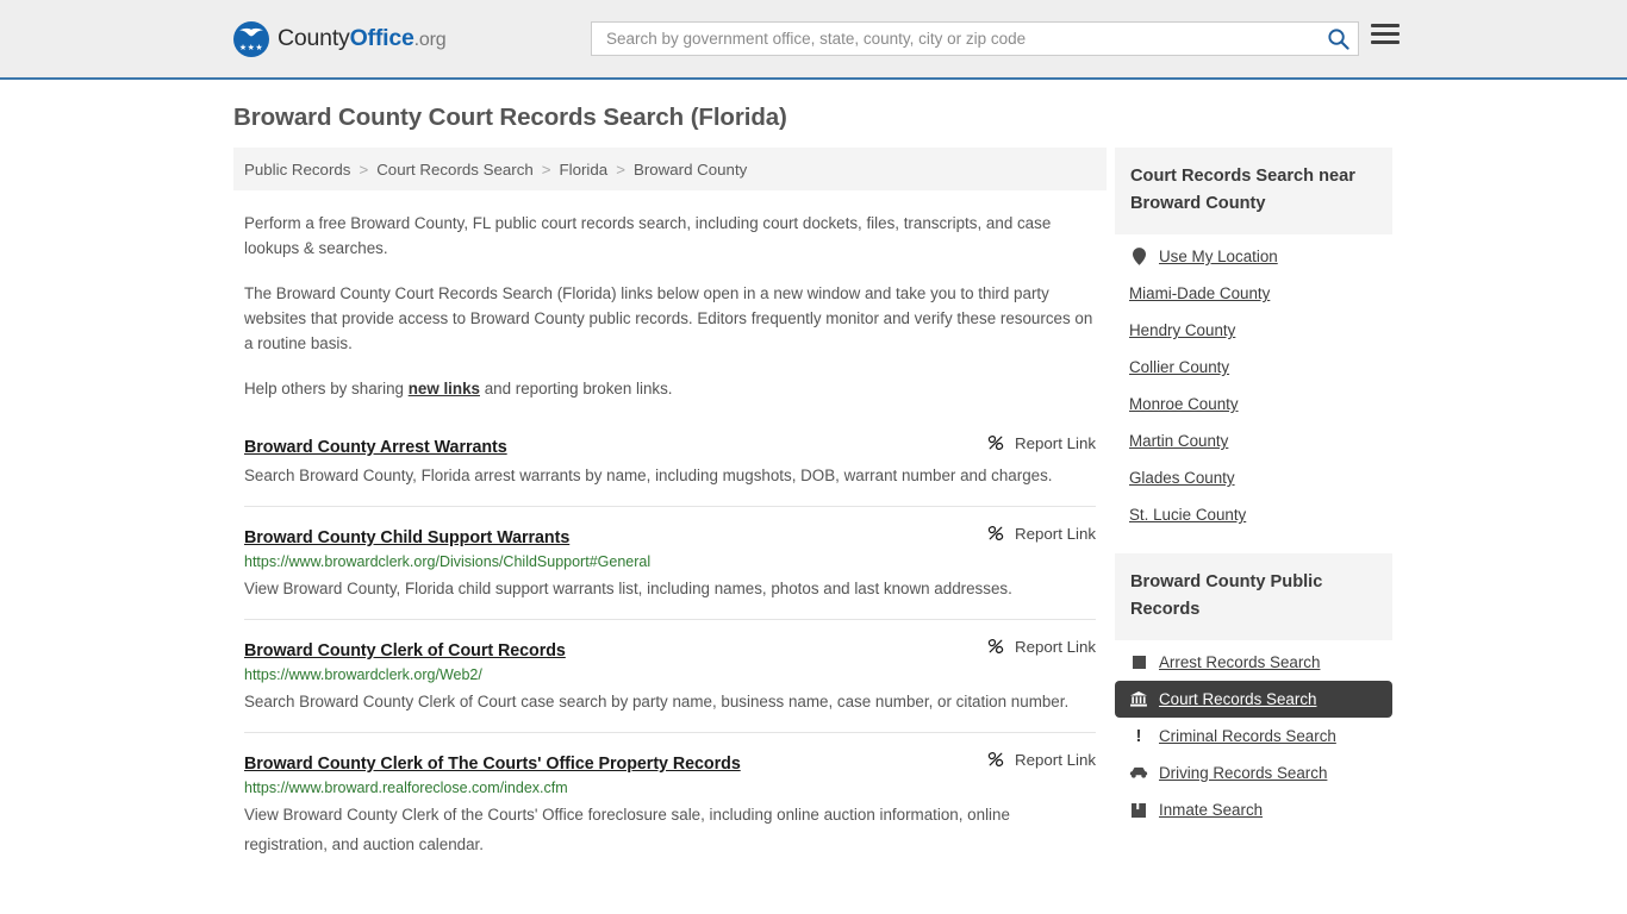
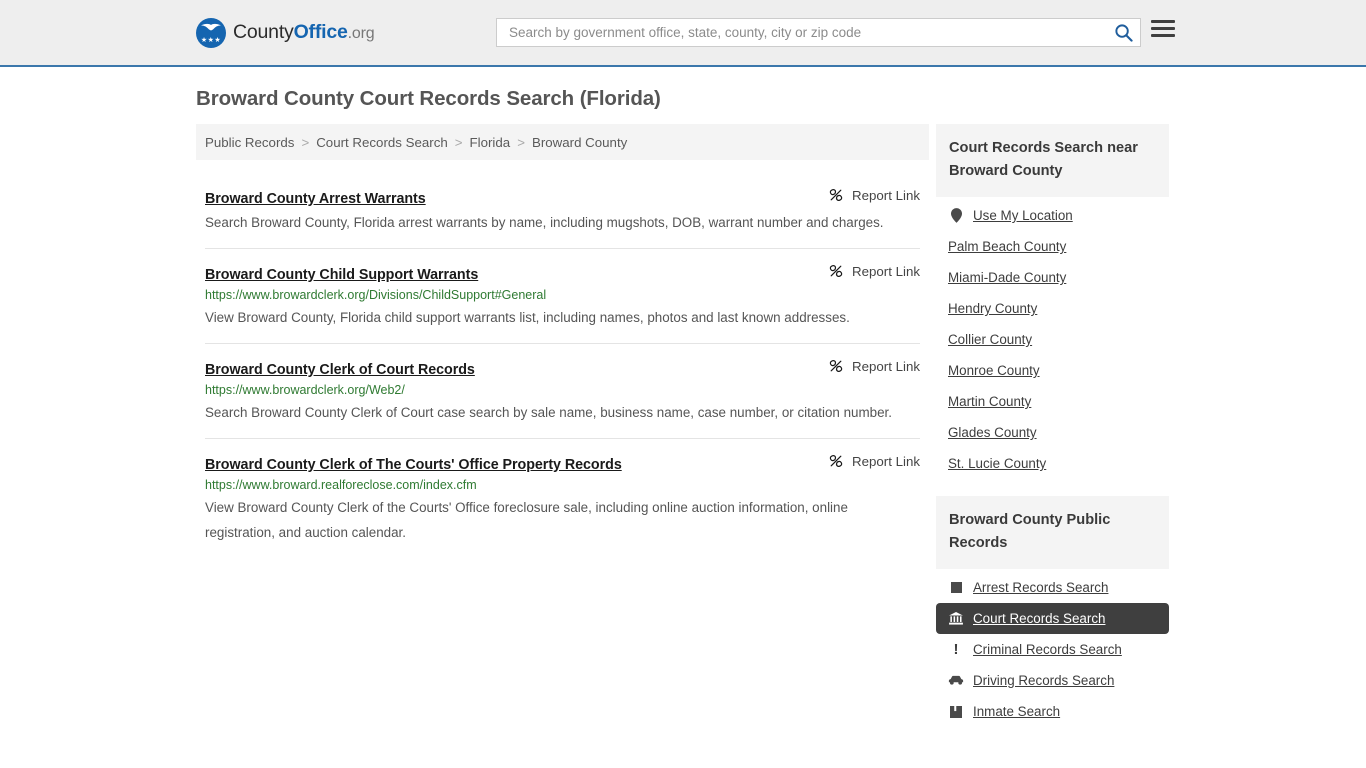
  CountyOffice.org
  Search by government office, state, county, city or zip code
  Broward County Court Records Search (Florida)
  Public Records
  >
  Court Records Search
  >
  Florida
  >
  Broward County
- Perform a free Broward County, FL public court records search, including court dockets, files, transcripts, and case lookups & searches.
- The Broward County Court Records Search (Florida) links below open in a new window and take you to third party websites that provide access to Broward County public records. Editors frequently monitor and verify these resources on a routine basis.
- Help others by sharing new links and reporting broken links.
  Broward County Arrest Warrants
  Report Link
  Search Broward County, Florida arrest warrants by name, including mugshots, DOB, warrant number and charges.
  Broward County Child Support Warrants
  Report Link
  https://www.browardclerk.org/Divisions/ChildSupport#General
  View Broward County, Florida child support warrants list, including names, photos and last known addresses.
  Broward County Clerk of Court Records
  Report Link
  https://www.browardclerk.org/Web2/
- Search Broward County Clerk of Court case search by party name, business name, case number, or citation number.
+ Search Broward County Clerk of Court case search by sale name, business name, case number, or citation number.
  Broward County Clerk of The Courts' Office Property Records
  Report Link
  https://www.broward.realforeclose.com/index.cfm
  View Broward County Clerk of the Courts' Office foreclosure sale, including online auction information, online registration, and auction calendar.
  Court Records Search near Broward County
  Use My Location
+ Palm Beach County
  Miami-Dade County
  Hendry County
  Collier County
  Monroe County
  Martin County
  Glades County
  St. Lucie County
  Broward County Public Records
  Arrest Records Search
  Court Records Search
  !
  Criminal Records Search
  Driving Records Search
  Inmate Search
